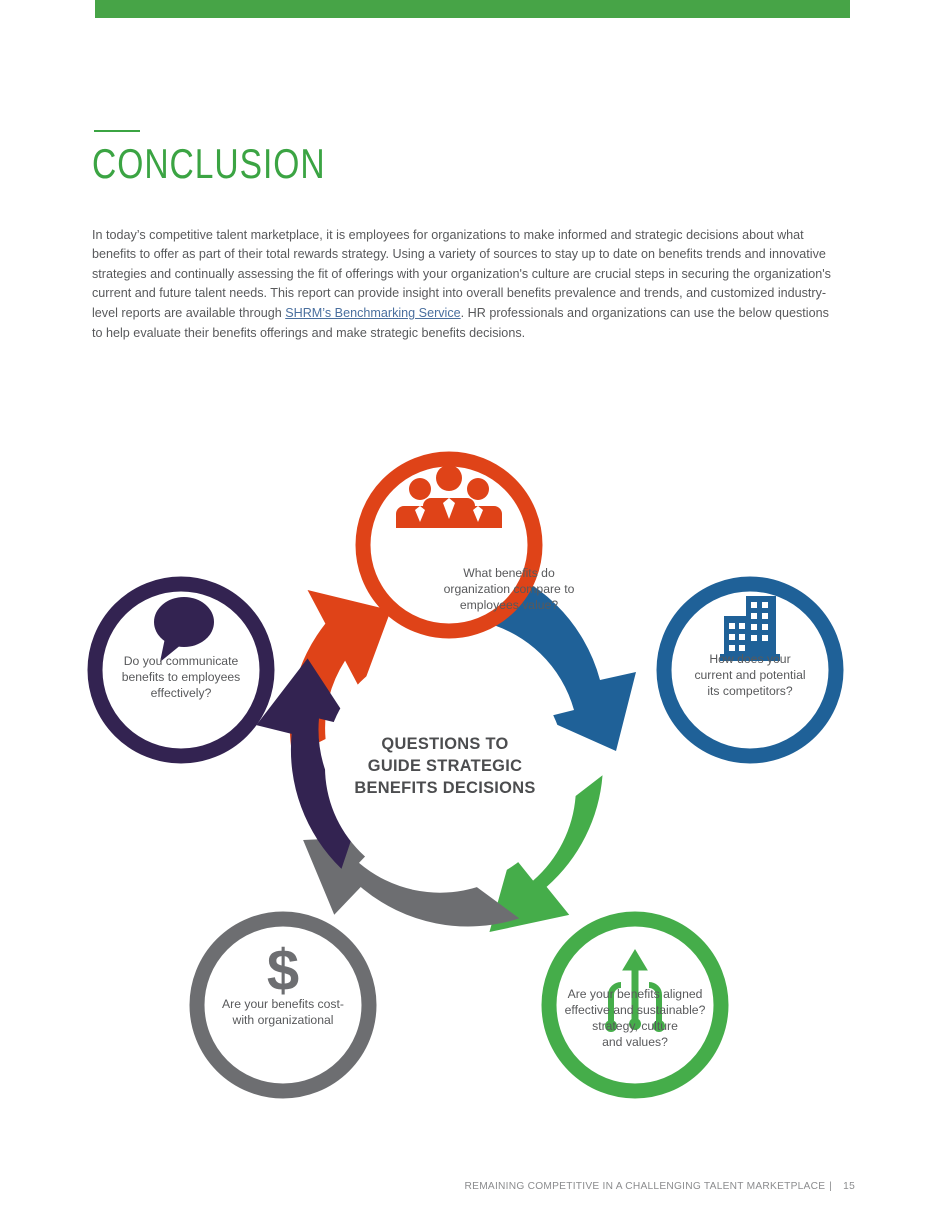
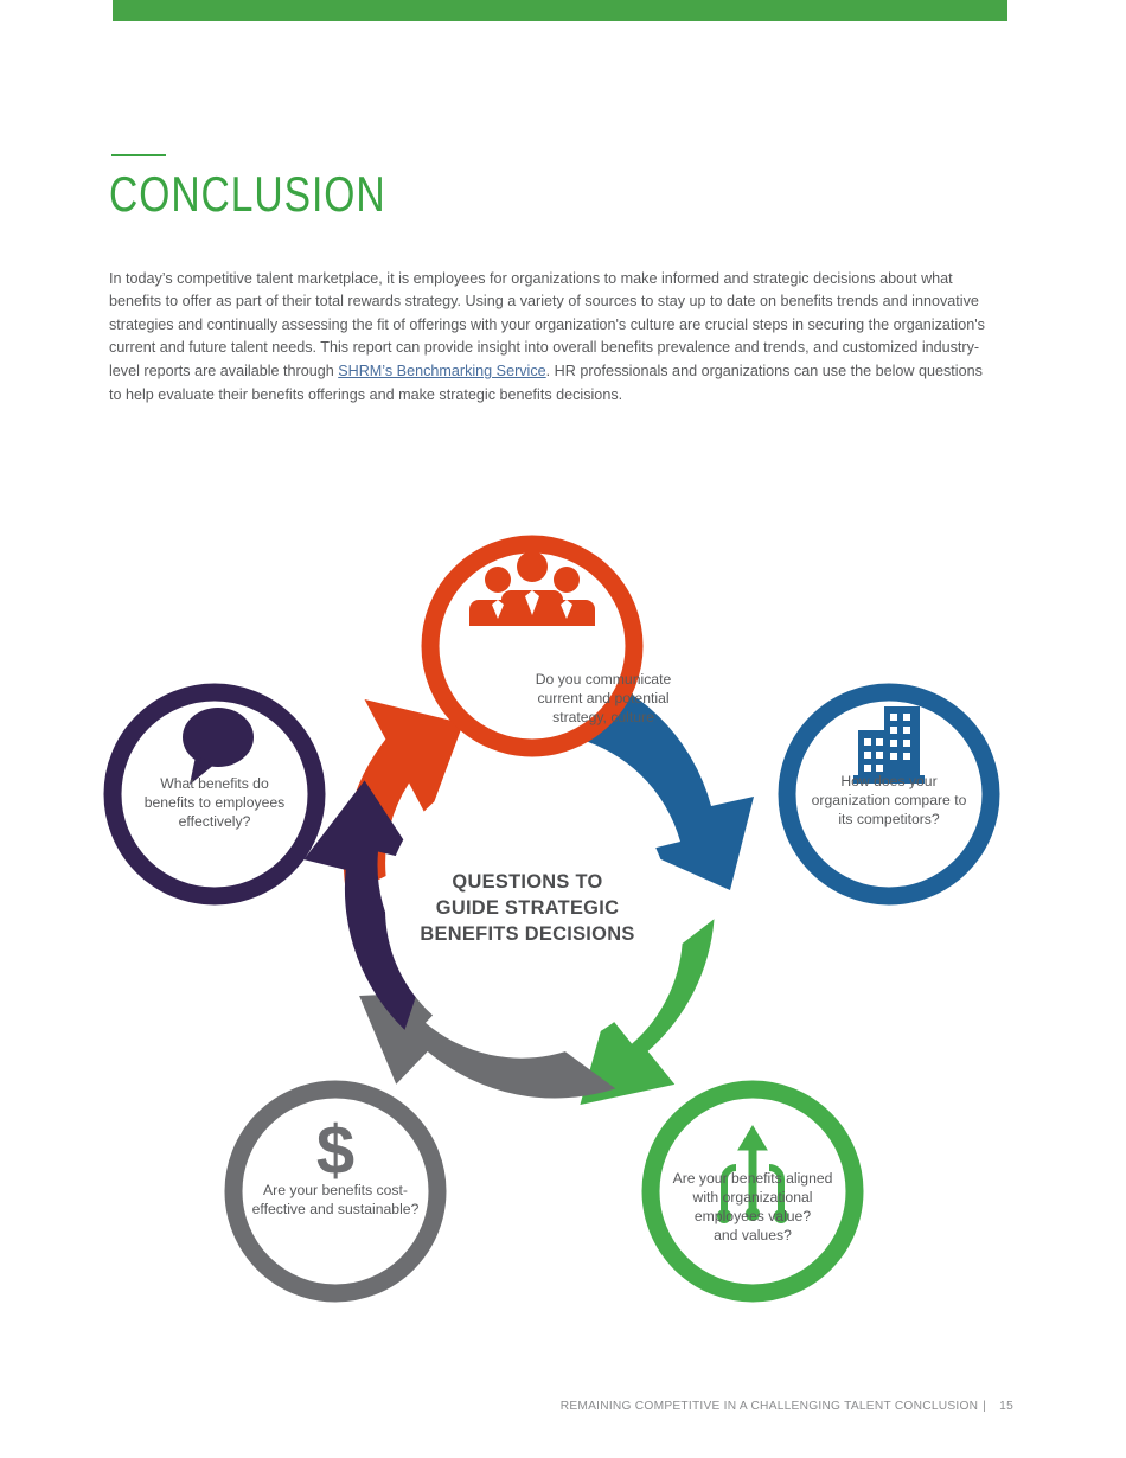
  CONCLUSION
  In today’s competitive talent marketplace, it is employees for organizations to make informed and strategic decisions about what benefits to offer as part of their total rewards strategy. Using a variety of sources to stay up to date on benefits trends and innovative strategies and continually assessing the fit of offerings with your organization's culture are crucial steps in securing the organization's current and future talent needs. This report can provide insight into overall benefits prevalence and trends, and customized industry-level reports are available through SHRM’s Benchmarking Service. HR professionals and organizations can use the below questions to help evaluate their benefits offerings and make strategic benefits decisions.
  $
- What benefits do
+ Do you communicate
- organization compare to
+ current and potential
- employees value?
+ strategy, culture
  How does your
- current and potential
+ organization compare to
  its competitors?
  Are your benefits aligned
- effective and sustainable?
+ with organizational
- strategy, culture
+ employees value?
  and values?
  Are your benefits cost-
- with organizational
+ effective and sustainable?
- Do you communicate
+ What benefits do
  benefits to employees
  effectively?
  QUESTIONS TO
  GUIDE STRATEGIC
  BENEFITS DECISIONS
- REMAINING COMPETITIVE IN A CHALLENGING TALENT MARKETPLACE | 15
+ REMAINING COMPETITIVE IN A CHALLENGING TALENT CONCLUSION | 15
